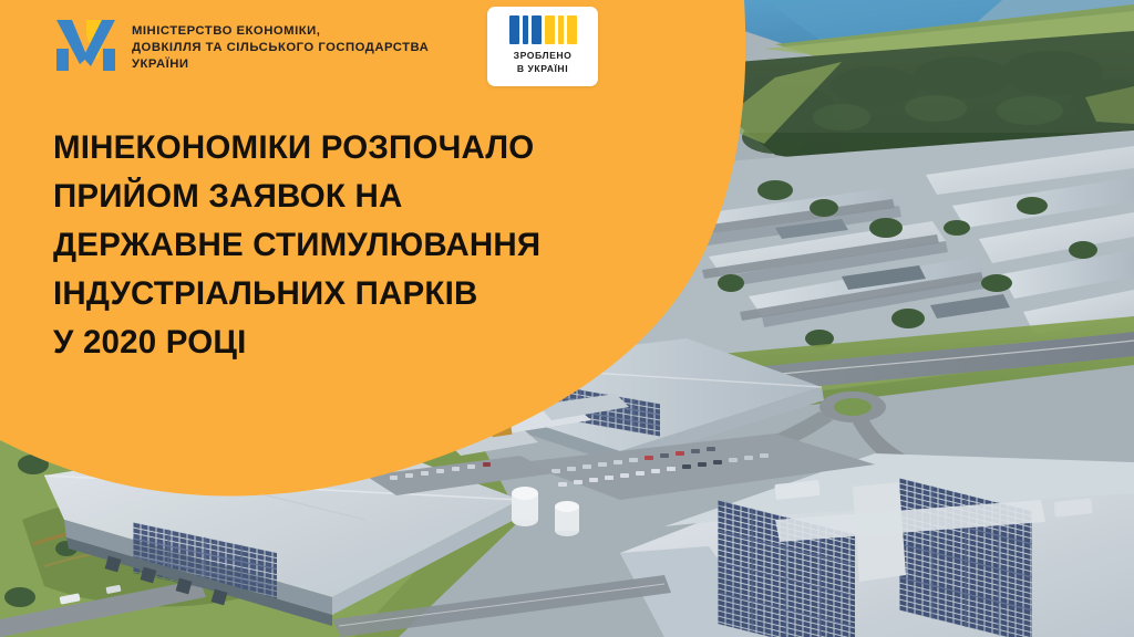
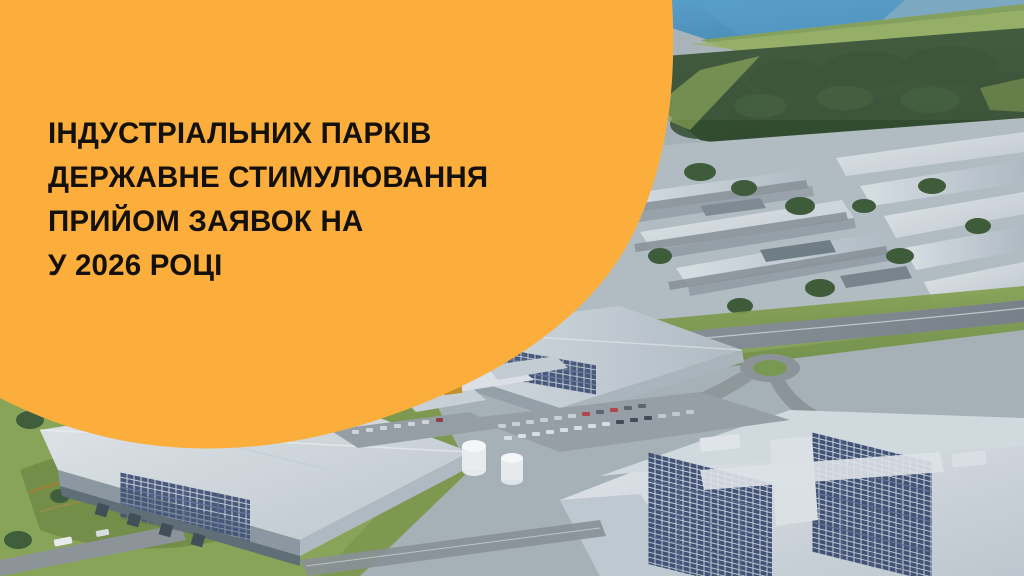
- МІНІСТЕРСТВО ЕКОНОМІКИ,
- ДОВКІЛЛЯ ТА СІЛЬСЬКОГО ГОСПОДАРСТВА
- УКРАЇНИ
- ЗРОБЛЕНО
- В УКРАЇНІ
- МІНЕКОНОМІКИ РОЗПОЧАЛО
- ПРИЙОМ ЗАЯВОК НА
+ ІНДУСТРІАЛЬНИХ ПАРКІВ
  ДЕРЖАВНЕ СТИМУЛЮВАННЯ
- ІНДУСТРІАЛЬНИХ ПАРКІВ
+ ПРИЙОМ ЗАЯВОК НА
- У 2020 РОЦІ
+ У 2026 РОЦІ
